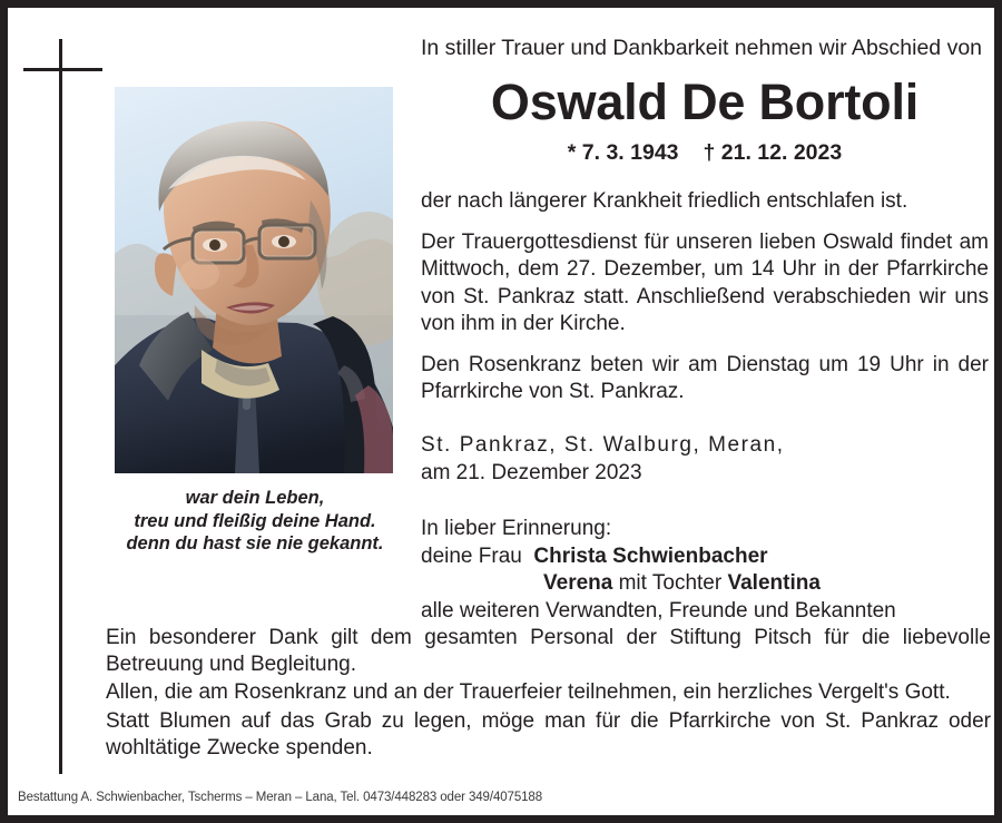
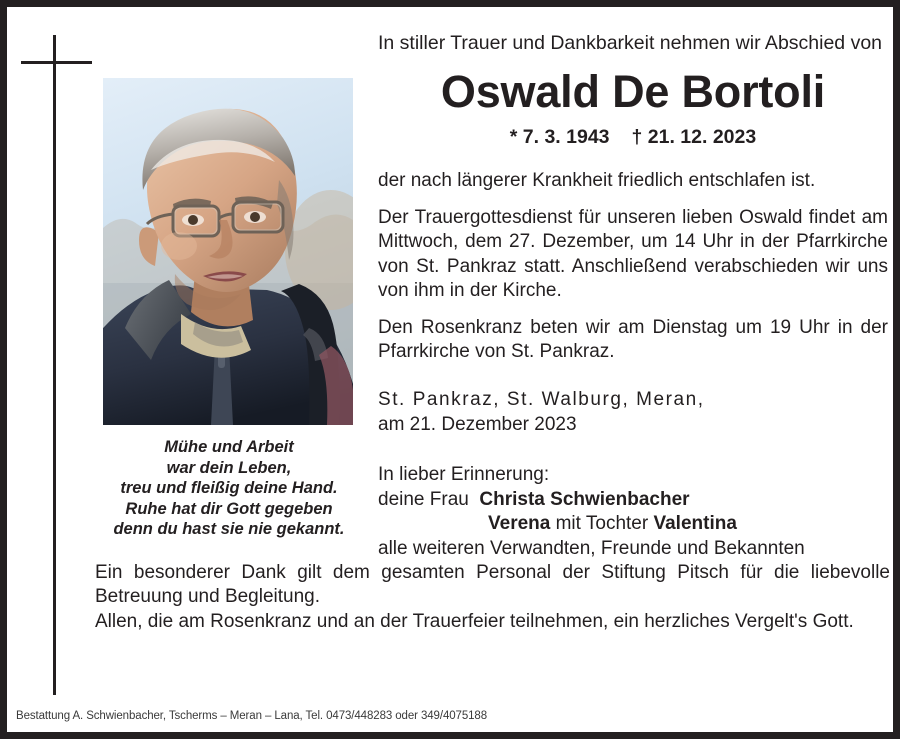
+ Mühe und Arbeit
  war dein Leben,
  treu und fleißig deine Hand.
+ Ruhe hat dir Gott gegeben
  denn du hast sie nie gekannt.
  In stiller Trauer und Dankbarkeit nehmen wir Abschied von
  Oswald De Bortoli
  * 7. 3. 1943 † 21. 12. 2023
  der nach längerer Krankheit friedlich entschlafen ist.
  Der Trauergottesdienst für unseren lieben Oswald findet am Mittwoch, dem 27. Dezember, um 14 Uhr in der Pfarrkirche von St. Pankraz statt. Anschließend verabschieden wir uns von ihm in der Kirche.
  Den Rosenkranz beten wir am Dienstag um 19 Uhr in der Pfarrkirche von St. Pankraz.
  St. Pankraz, St. Walburg, Meran,
  am 21. Dezember 2023
  In lieber Erinnerung:
  deine Frau Christa Schwienbacher
  Verena mit Tochter Valentina
  alle weiteren Verwandten, Freunde und Bekannten
  Ein besonderer Dank gilt dem gesamten Personal der Stiftung Pitsch für die liebevolle Betreuung und Begleitung.
  Allen, die am Rosenkranz und an der Trauerfeier teilnehmen, ein herzliches Vergelt's Gott.
- Statt Blumen auf das Grab zu legen, möge man für die Pfarrkirche von St. Pankraz oder wohltätige Zwecke spenden.
  Bestattung A. Schwienbacher, Tscherms – Meran – Lana, Tel. 0473/448283 oder 349/4075188
